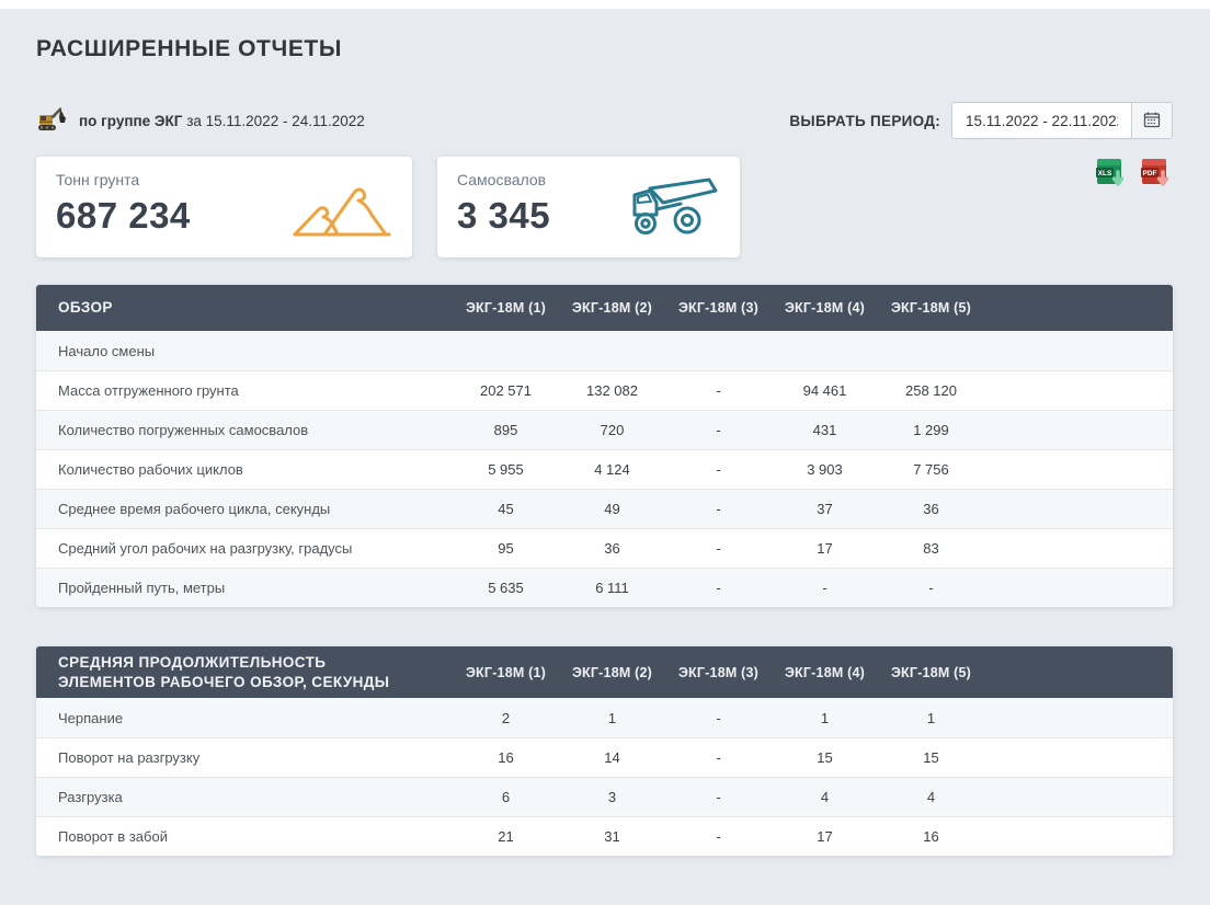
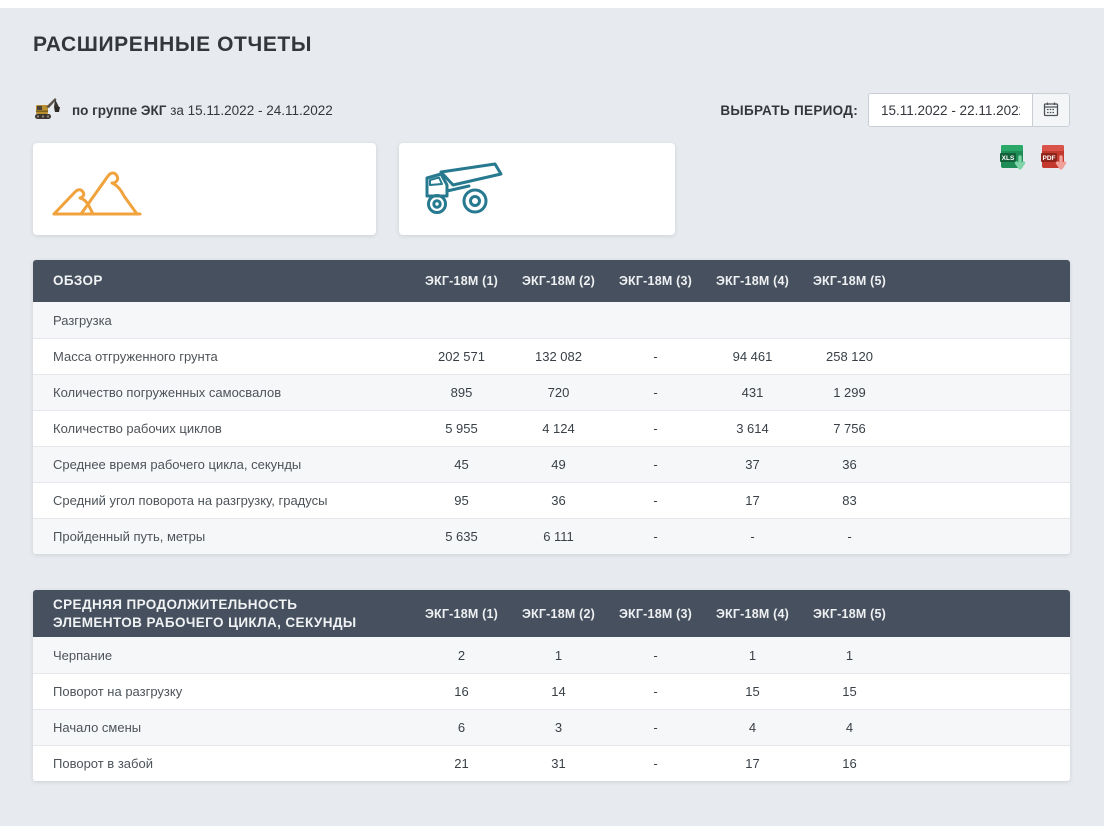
  РАСШИРЕННЫЕ ОТЧЕТЫ
  по группе ЭКГ за 15.11.2022 - 24.11.2022
  ВЫБРАТЬ ПЕРИОД:
  15.11.2022 - 22.11.202
- Тонн грунта
- 687 234
- Самосвалов
- 3 345
  ОБЗОР
  ЭКГ-18М (1)
  ЭКГ-18М (2)
  ЭКГ-18М (3)
  ЭКГ-18М (4)
  ЭКГ-18М (5)
- Начало смены
+ Разгрузка
  Масса отгруженного грунта
  202 571
  132 082
  -
  94 461
  258 120
  Количество погруженных самосвалов
  895
  720
  -
  431
  1 299
  Количество рабочих циклов
  5 955
  4 124
  -
- 3 903
+ 3 614
  7 756
  Среднее время рабочего цикла, секунды
  45
  49
  -
  37
  36
- Средний угол рабочих на разгрузку, градусы
+ Средний угол поворота на разгрузку, градусы
  95
  36
  -
  17
  83
  Пройденный путь, метры
  5 635
  6 111
  -
  -
  -
- СРЕДНЯЯ ПРОДОЛЖИТЕЛЬНОСТЬ ЭЛЕМЕНТОВ РАБОЧЕГО ОБЗОР, СЕКУНДЫ
+ СРЕДНЯЯ ПРОДОЛЖИТЕЛЬНОСТЬ ЭЛЕМЕНТОВ РАБОЧЕГО ЦИКЛА, СЕКУНДЫ
  ЭКГ-18М (1)
  ЭКГ-18М (2)
  ЭКГ-18М (3)
  ЭКГ-18М (4)
  ЭКГ-18М (5)
  Черпание
  2
  1
  -
  1
  1
  Поворот на разгрузку
  16
  14
  -
  15
  15
- Разгрузка
+ Начало смены
  6
  3
  -
  4
  4
  Поворот в забой
  21
  31
  -
  17
  16
